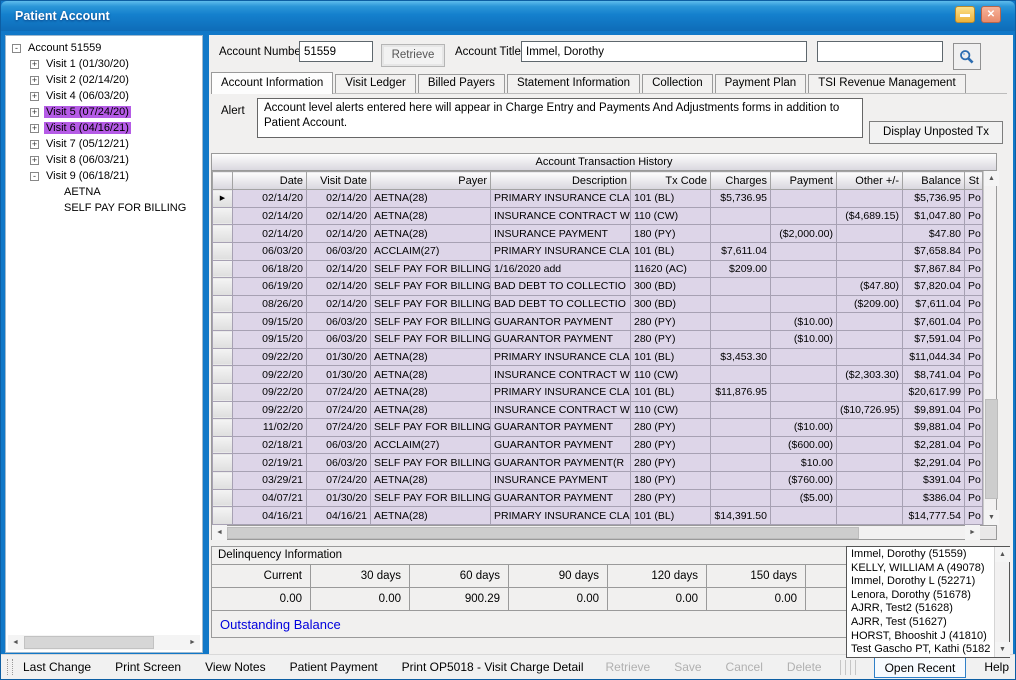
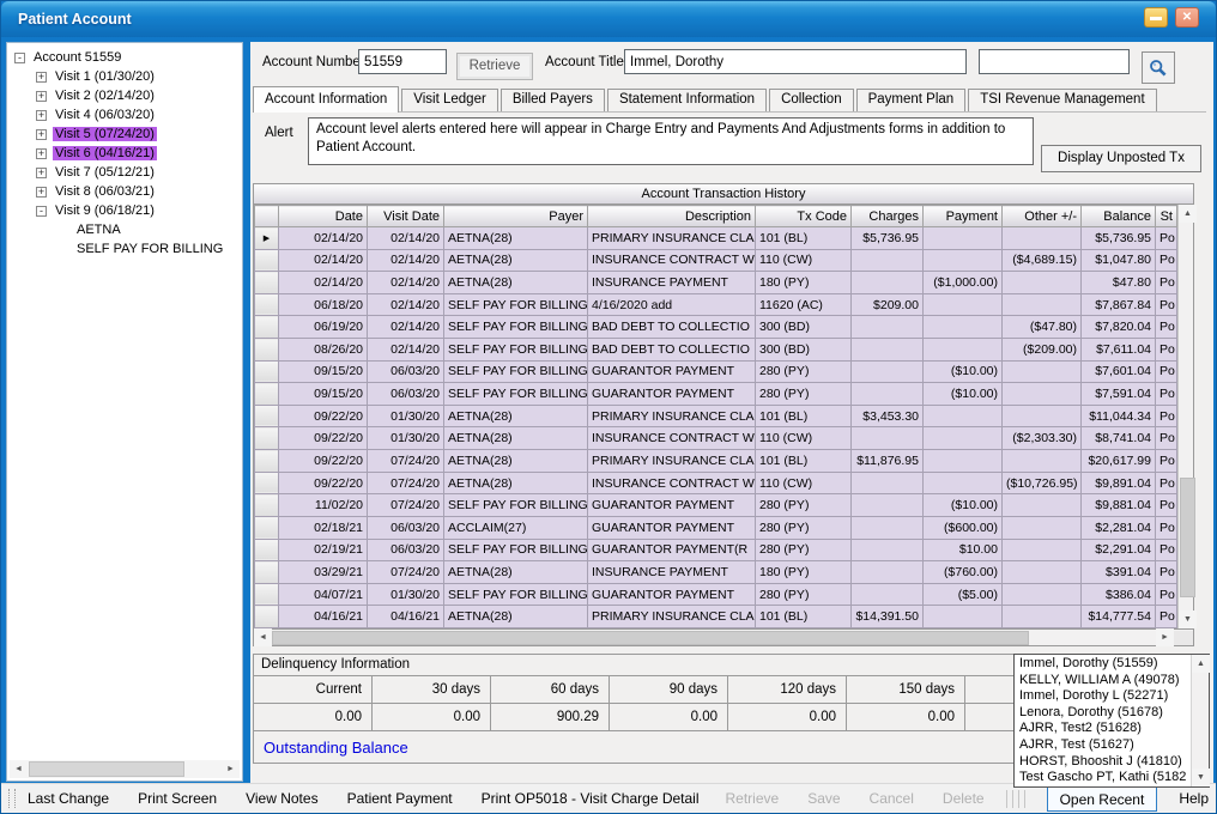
  Patient Account
  ▬
  ✕
  -
  Account 51559
  +
  Visit 1 (01/30/20)
  +
  Visit 2 (02/14/20)
  +
  Visit 4 (06/03/20)
  +
  Visit 5 (07/24/20)
  +
  Visit 6 (04/16/21)
  +
  Visit 7 (05/12/21)
  +
  Visit 8 (06/03/21)
  -
  Visit 9 (06/18/21)
  AETNA
  SELF PAY FOR BILLING
  Account Numbe
  51559
  Retrieve
  Account Title
  Immel, Dorothy
  Account Information
  Visit Ledger
  Billed Payers
  Statement Information
  Collection
  Payment Plan
  TSI Revenue Management
  Alert
  Account level alerts entered here will appear in Charge Entry and Payments And Adjustments forms in addition to Patient Account.
  Display Unposted Tx
  Account Transaction History
  		Date	Visit Date	Payer	Description	Tx Code	Charges	Payment	Other +/-	Balance	St
  	02/14/20	02/14/20	AETNA(28)	PRIMARY INSURANCE CLA	101 (BL)	$5,736.95			$5,736.95	Po
  	02/14/20	02/14/20	AETNA(28)	INSURANCE CONTRACT W	110 (CW)			($4,689.15)	$1,047.80	Po
- 	02/14/20	02/14/20	AETNA(28)	INSURANCE PAYMENT	180 (PY)		($2,000.00)		$47.80	Po
+ 	02/14/20	02/14/20	AETNA(28)	INSURANCE PAYMENT	180 (PY)		($1,000.00)		$47.80	Po
- 	06/03/20	06/03/20	ACCLAIM(27)	PRIMARY INSURANCE CLA	101 (BL)	$7,611.04			$7,658.84	Po
- 	06/18/20	02/14/20	SELF PAY FOR BILLING	1/16/2020 add	11620 (AC)	$209.00			$7,867.84	Po
+ 	06/18/20	02/14/20	SELF PAY FOR BILLING	4/16/2020 add	11620 (AC)	$209.00			$7,867.84	Po
  	06/19/20	02/14/20	SELF PAY FOR BILLING	BAD DEBT TO COLLECTIO	300 (BD)			($47.80)	$7,820.04	Po
  	08/26/20	02/14/20	SELF PAY FOR BILLING	BAD DEBT TO COLLECTIO	300 (BD)			($209.00)	$7,611.04	Po
  	09/15/20	06/03/20	SELF PAY FOR BILLING	GUARANTOR PAYMENT	280 (PY)		($10.00)		$7,601.04	Po
  	09/15/20	06/03/20	SELF PAY FOR BILLING	GUARANTOR PAYMENT	280 (PY)		($10.00)		$7,591.04	Po
  	09/22/20	01/30/20	AETNA(28)	PRIMARY INSURANCE CLA	101 (BL)	$3,453.30			$11,044.34	Po
  	09/22/20	01/30/20	AETNA(28)	INSURANCE CONTRACT W	110 (CW)			($2,303.30)	$8,741.04	Po
  	09/22/20	07/24/20	AETNA(28)	PRIMARY INSURANCE CLA	101 (BL)	$11,876.95			$20,617.99	Po
  	09/22/20	07/24/20	AETNA(28)	INSURANCE CONTRACT W	110 (CW)			($10,726.95)	$9,891.04	Po
  	11/02/20	07/24/20	SELF PAY FOR BILLING	GUARANTOR PAYMENT	280 (PY)		($10.00)		$9,881.04	Po
  	02/18/21	06/03/20	ACCLAIM(27)	GUARANTOR PAYMENT	280 (PY)		($600.00)		$2,281.04	Po
  	02/19/21	06/03/20	SELF PAY FOR BILLING	GUARANTOR PAYMENT(R	280 (PY)		$10.00		$2,291.04	Po
  	03/29/21	07/24/20	AETNA(28)	INSURANCE PAYMENT	180 (PY)		($760.00)		$391.04	Po
  	04/07/21	01/30/20	SELF PAY FOR BILLING	GUARANTOR PAYMENT	280 (PY)		($5.00)		$386.04	Po
  	04/16/21	04/16/21	AETNA(28)	PRIMARY INSURANCE CLA	101 (BL)	$14,391.50			$14,777.54	Po
  Delinquency Information
  Current
  30 days
  60 days
  90 days
  120 days
  150 days
  0.00
  0.00
  900.29
  0.00
  0.00
  0.00
  Outstanding Balance
  Immel, Dorothy (51559)
  KELLY, WILLIAM A (49078)
  Immel, Dorothy L (52271)
  Lenora, Dorothy (51678)
  AJRR, Test2 (51628)
  AJRR, Test (51627)
  HORST, Bhooshit J (41810)
  Test Gascho PT, Kathi (5182
  Last Change
  Print Screen
  View Notes
  Patient Payment
  Print OP5018 - Visit Charge Detail
  Retrieve
  Save
  Cancel
  Delete
  Open Recent
  Help
